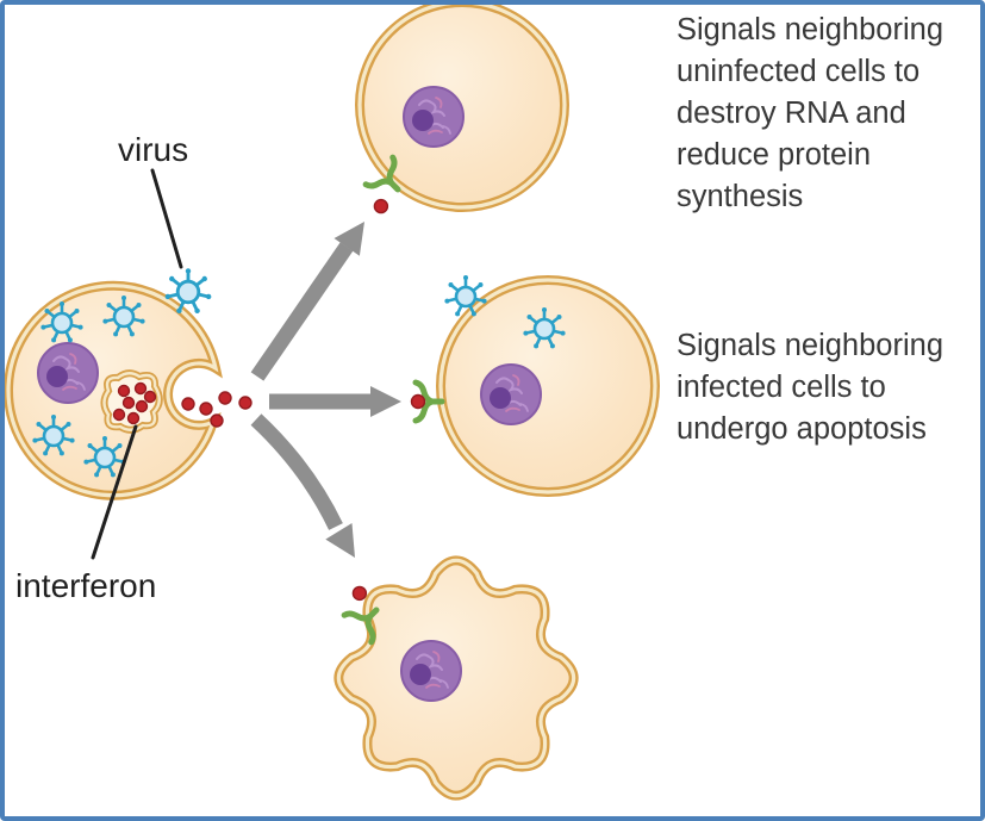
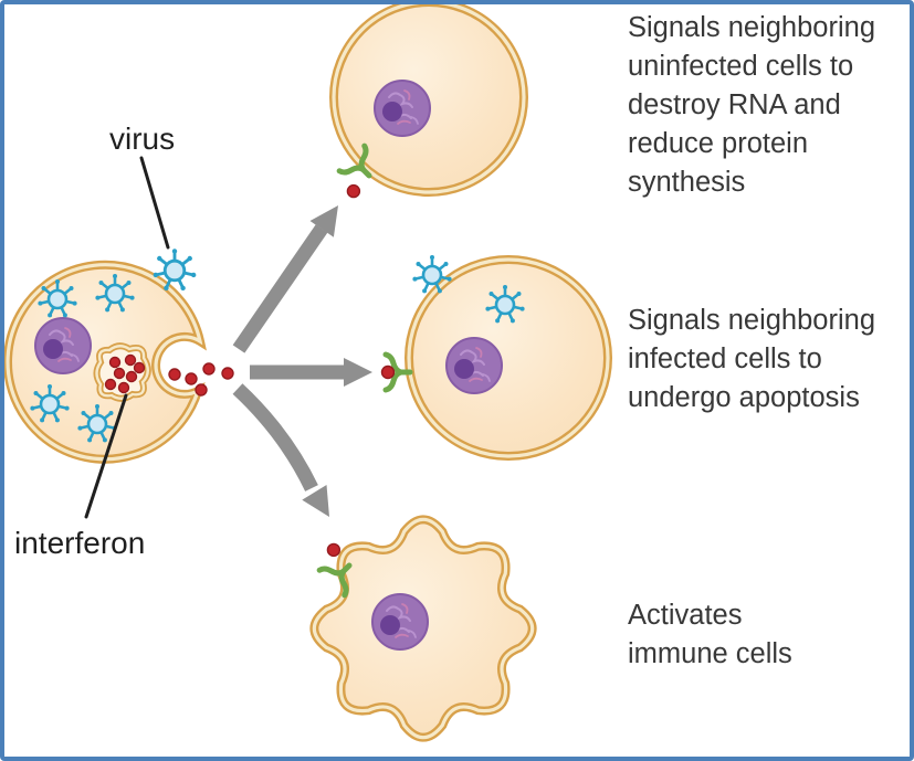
  virus
  interferon
  Signals neighboring
  uninfected cells to
  destroy RNA and
  reduce protein
  synthesis
  Signals neighboring
  infected cells to
  undergo apoptosis
+ Activates
+ immune cells
